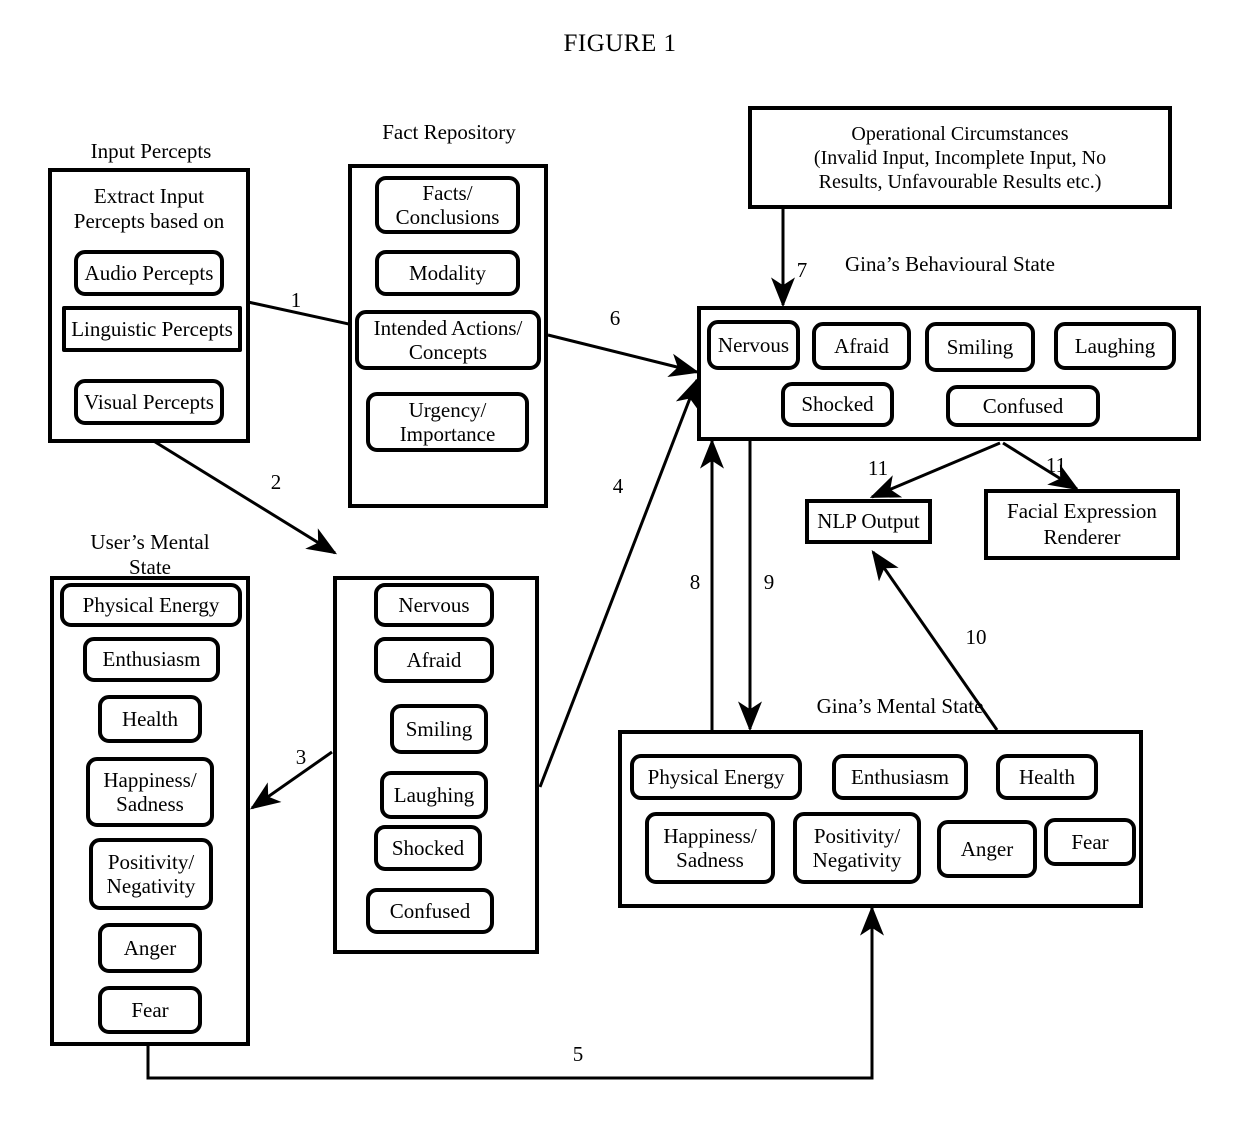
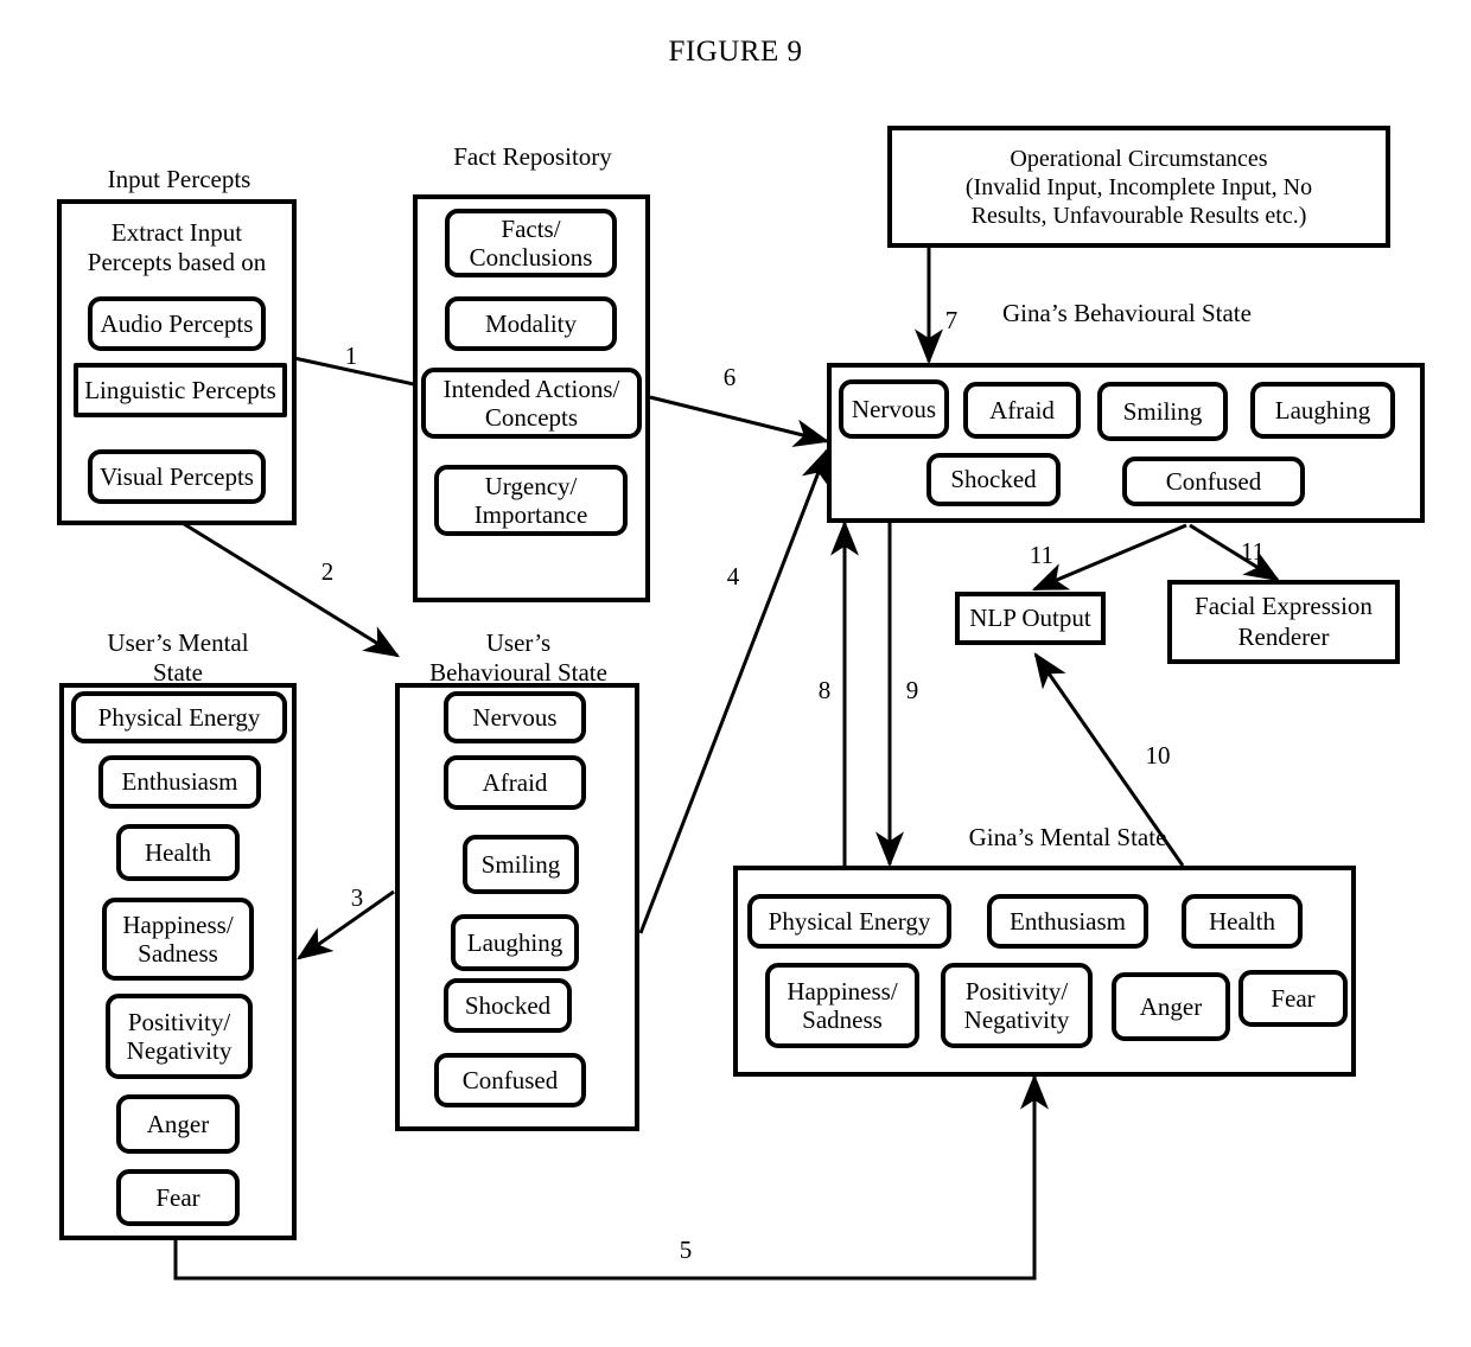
- FIGURE 1
+ FIGURE 9
  Input Percepts
  Extract Input
  Percepts based on
  Audio Percepts
  Linguistic Percepts
  Visual Percepts
  Fact Repository
  Facts/
  Conclusions
  Modality
  Intended Actions/
  Concepts
  Urgency/
  Importance
  Operational Circumstances
  (Invalid Input, Incomplete Input, No
  Results, Unfavourable Results etc.)
  Gina’s Behavioural State
  Nervous
  Afraid
  Smiling
  Laughing
  Shocked
  Confused
  NLP Output
  Facial Expression
  Renderer
  User’s Mental
  State
  Physical Energy
  Enthusiasm
  Health
  Happiness/
  Sadness
  Positivity/
  Negativity
  Anger
  Fear
+ User’s
+ Behavioural State
  Nervous
  Afraid
  Smiling
  Laughing
  Shocked
  Confused
  Gina’s Mental State
  Physical Energy
  Enthusiasm
  Health
  Happiness/
  Sadness
  Positivity/
  Negativity
  Anger
  Fear
  1
  2
  3
  4
  5
  6
  7
  8
  9
  10
  11
  11
